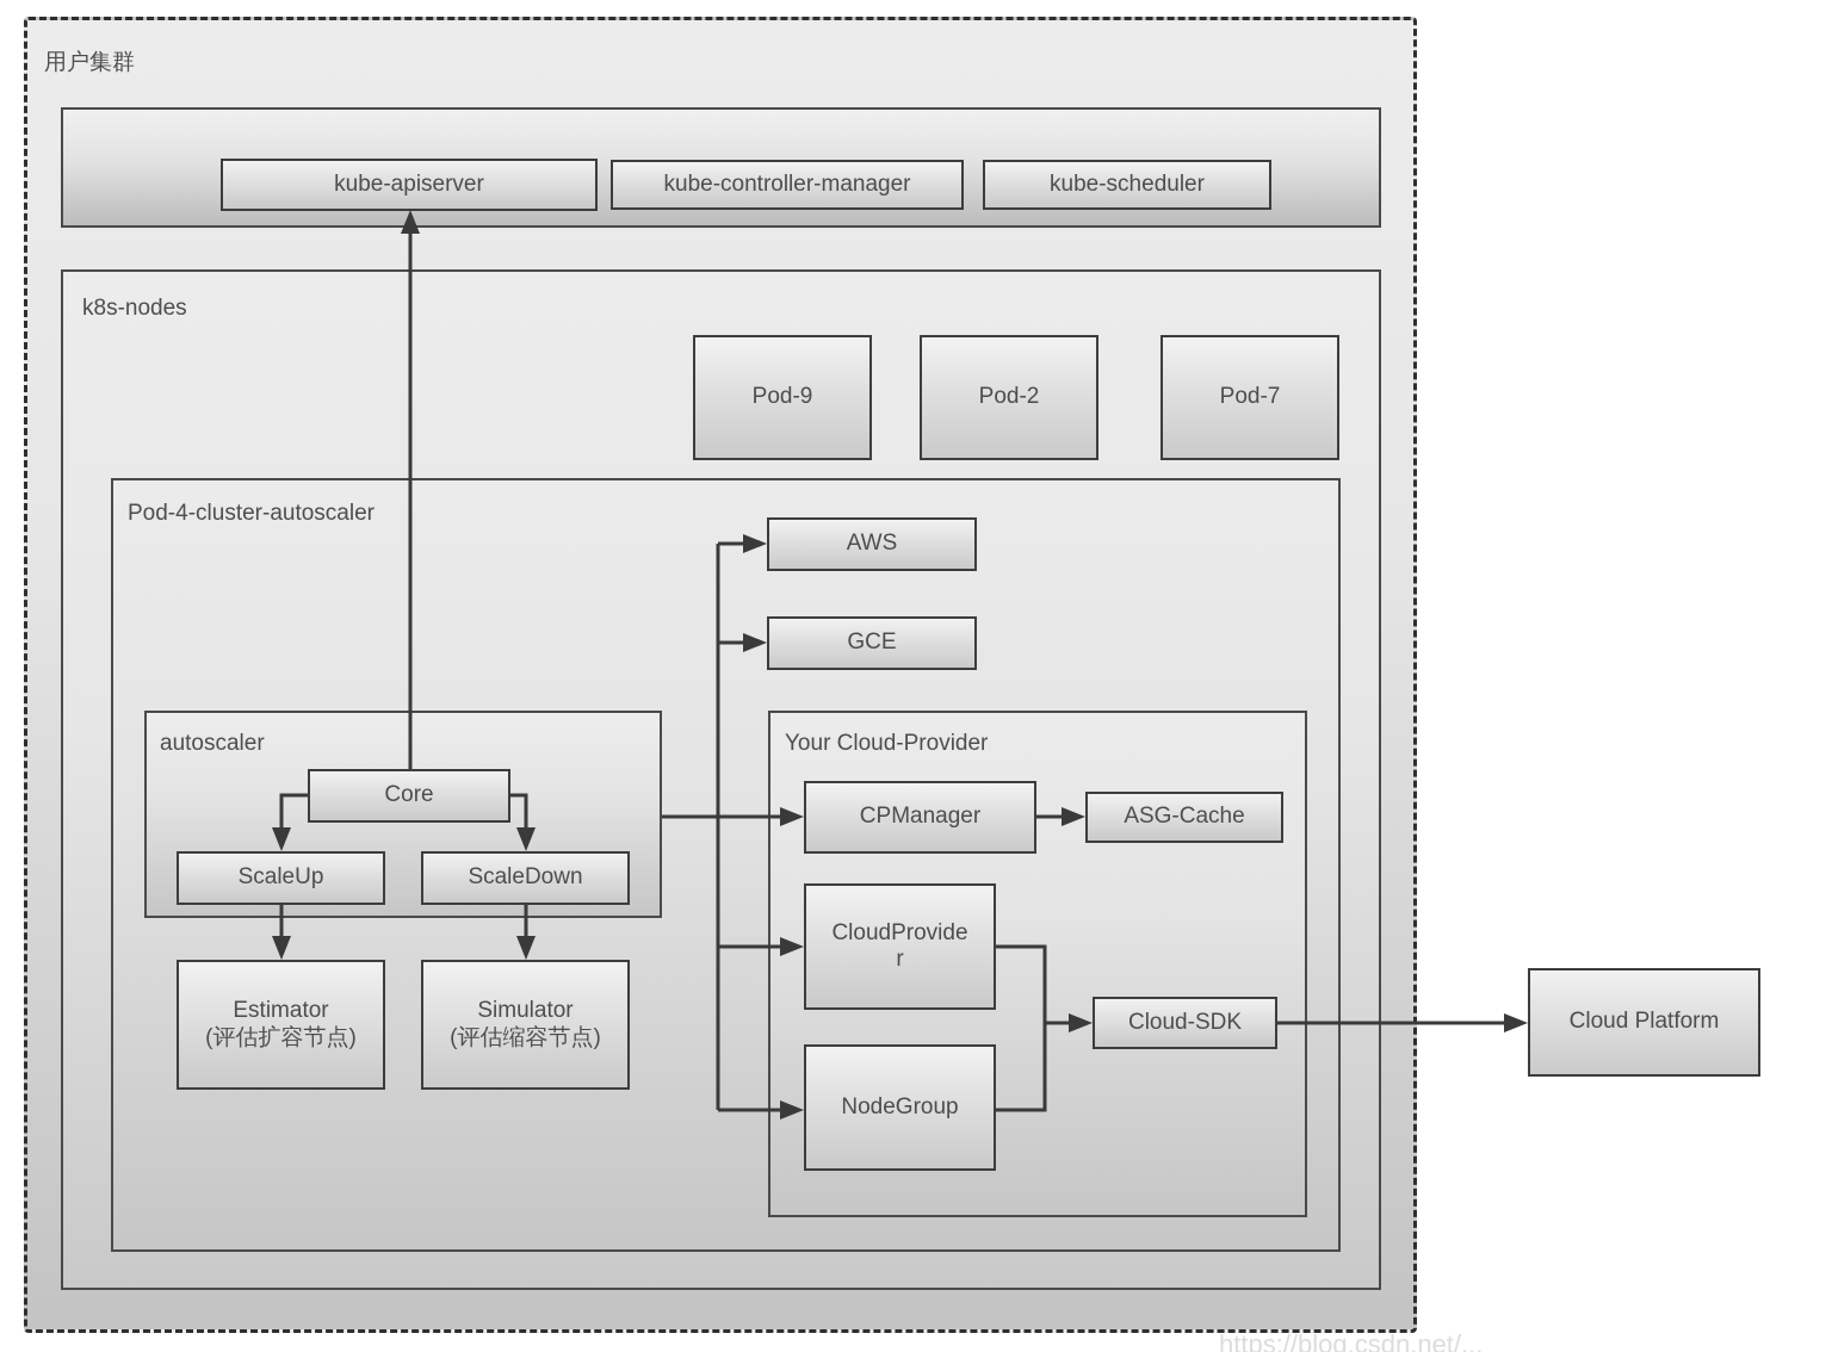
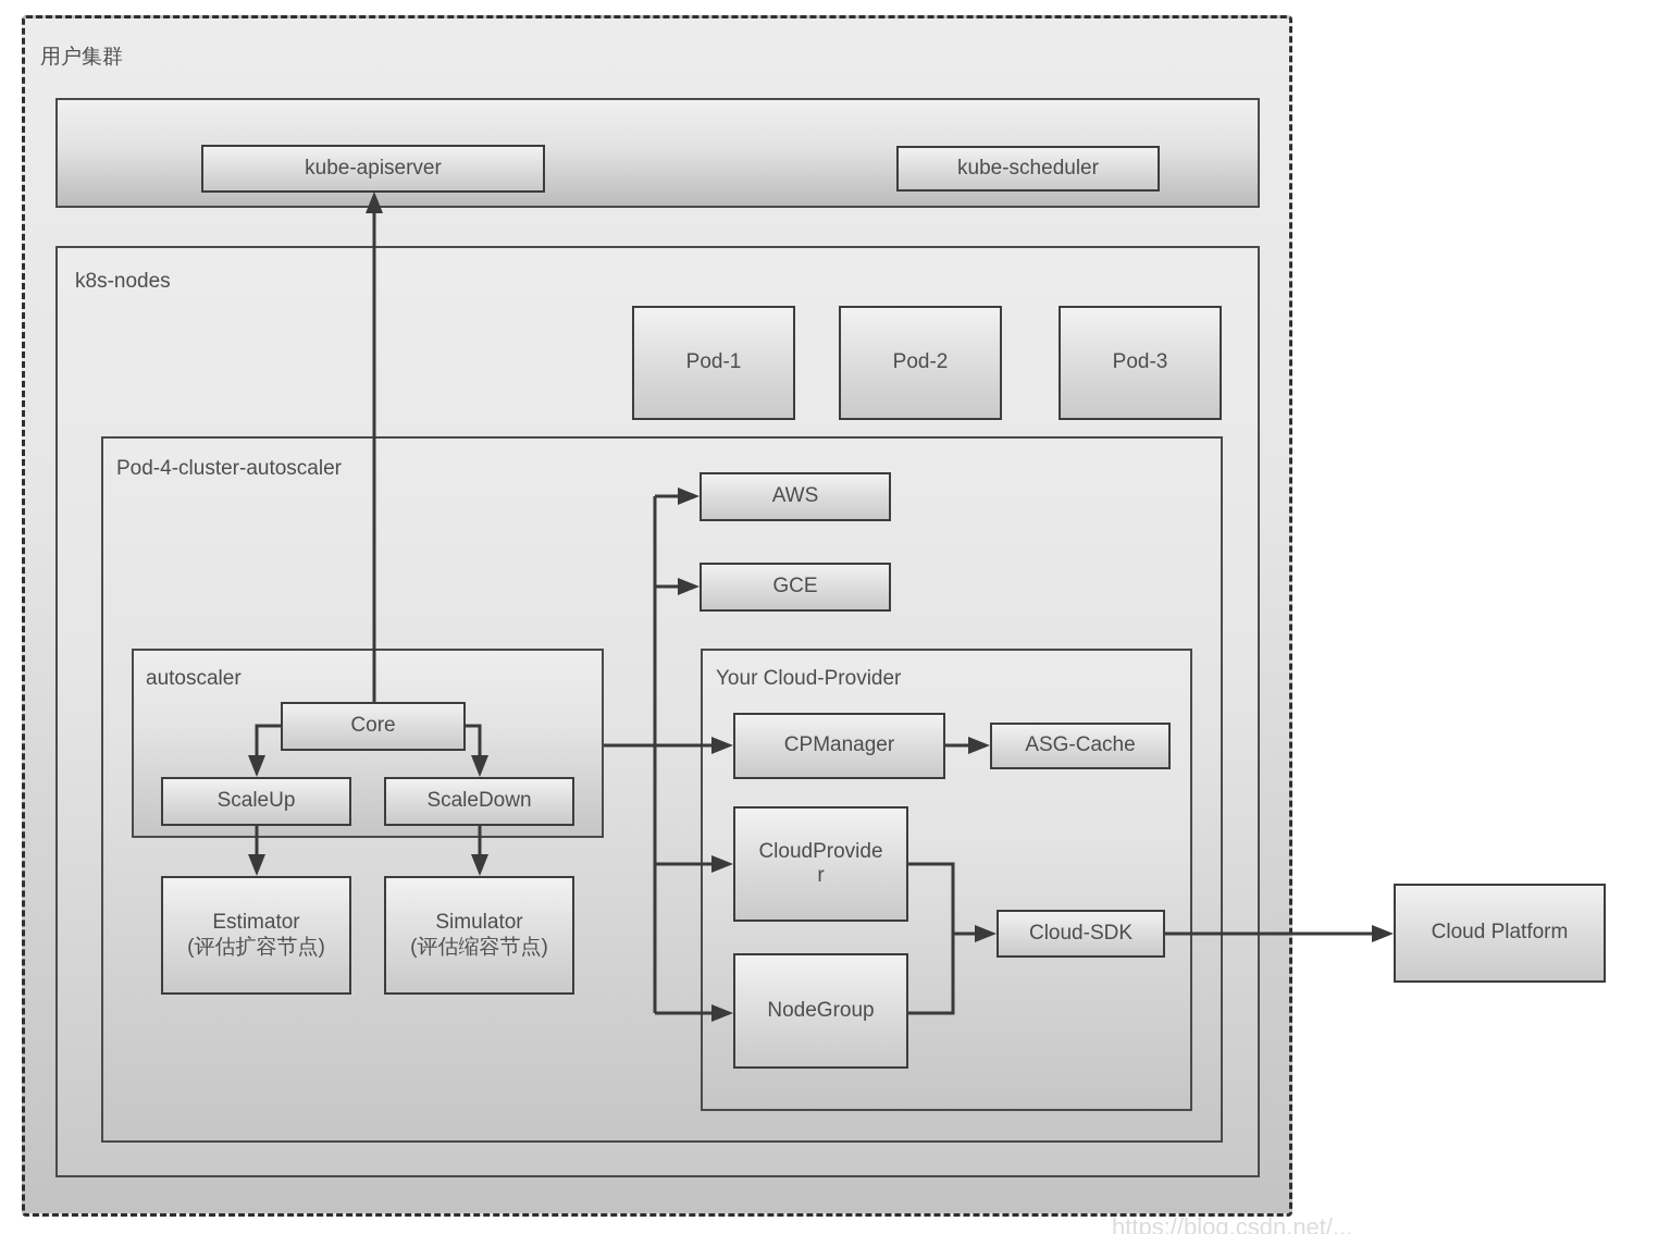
  用户集群
  k8s-nodes
  Pod-4-cluster-autoscaler
  autoscaler
  Your Cloud-Provider
  kube-apiserver
- kube-controller-manager
  kube-scheduler
- Pod-9
+ Pod-1
  Pod-2
- Pod-7
+ Pod-3
  AWS
  GCE
  Core
  ScaleUp
  ScaleDown
  Estimator
  (评估扩容节点)
  Simulator
  (评估缩容节点)
  CPManager
  ASG-Cache
  CloudProvide
  r
  NodeGroup
  Cloud-SDK
  Cloud Platform
  https://blog.csdn.net/...
